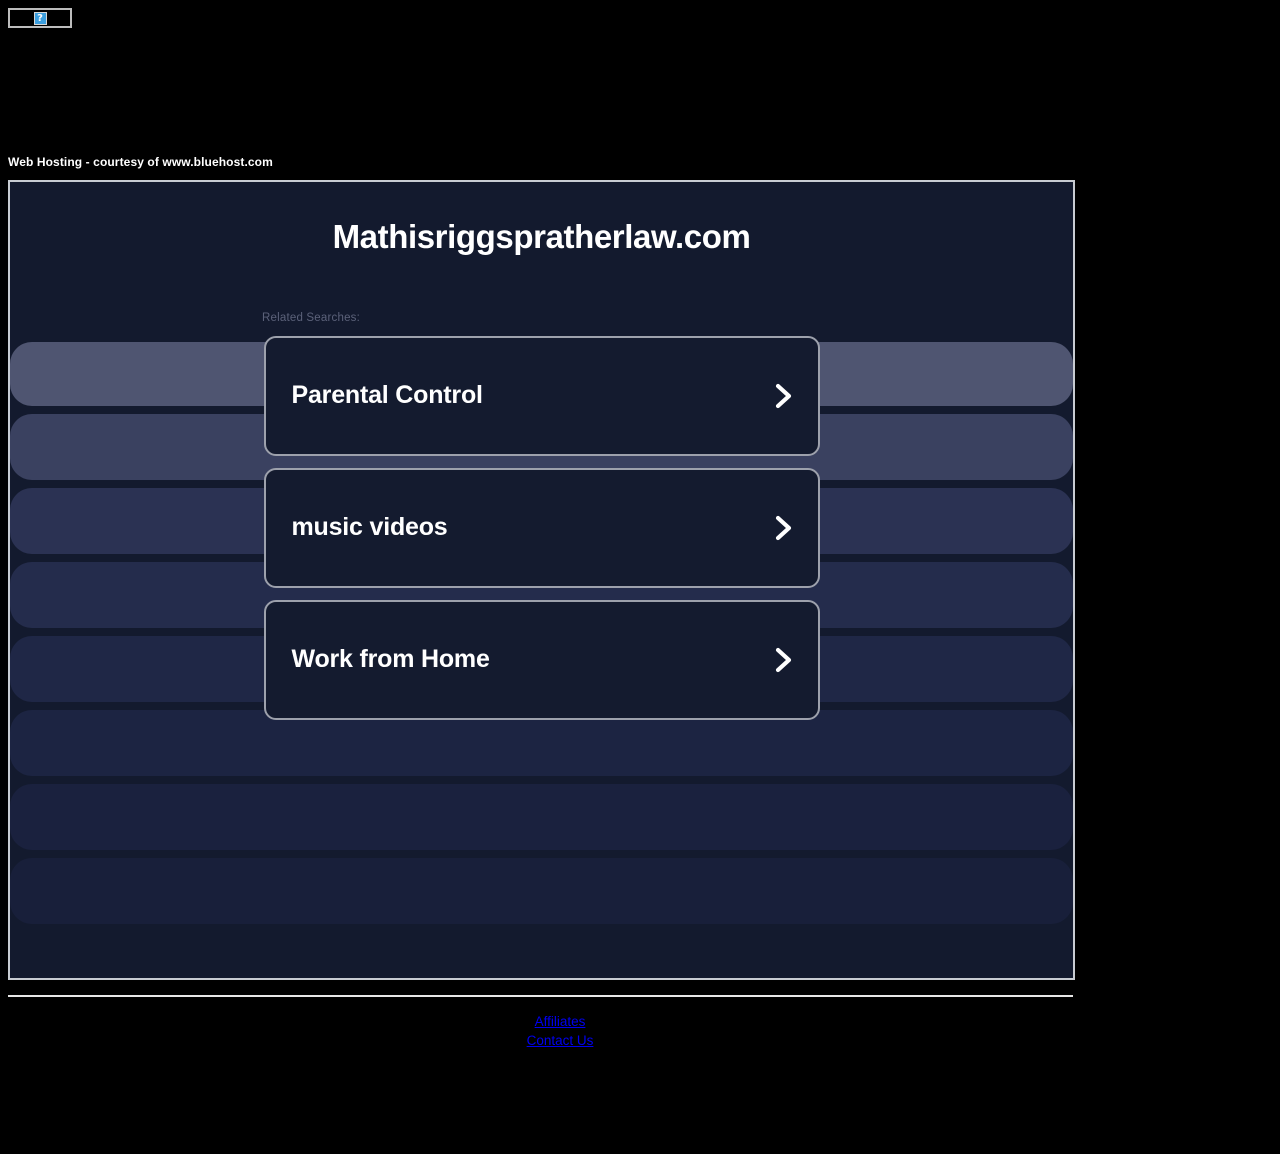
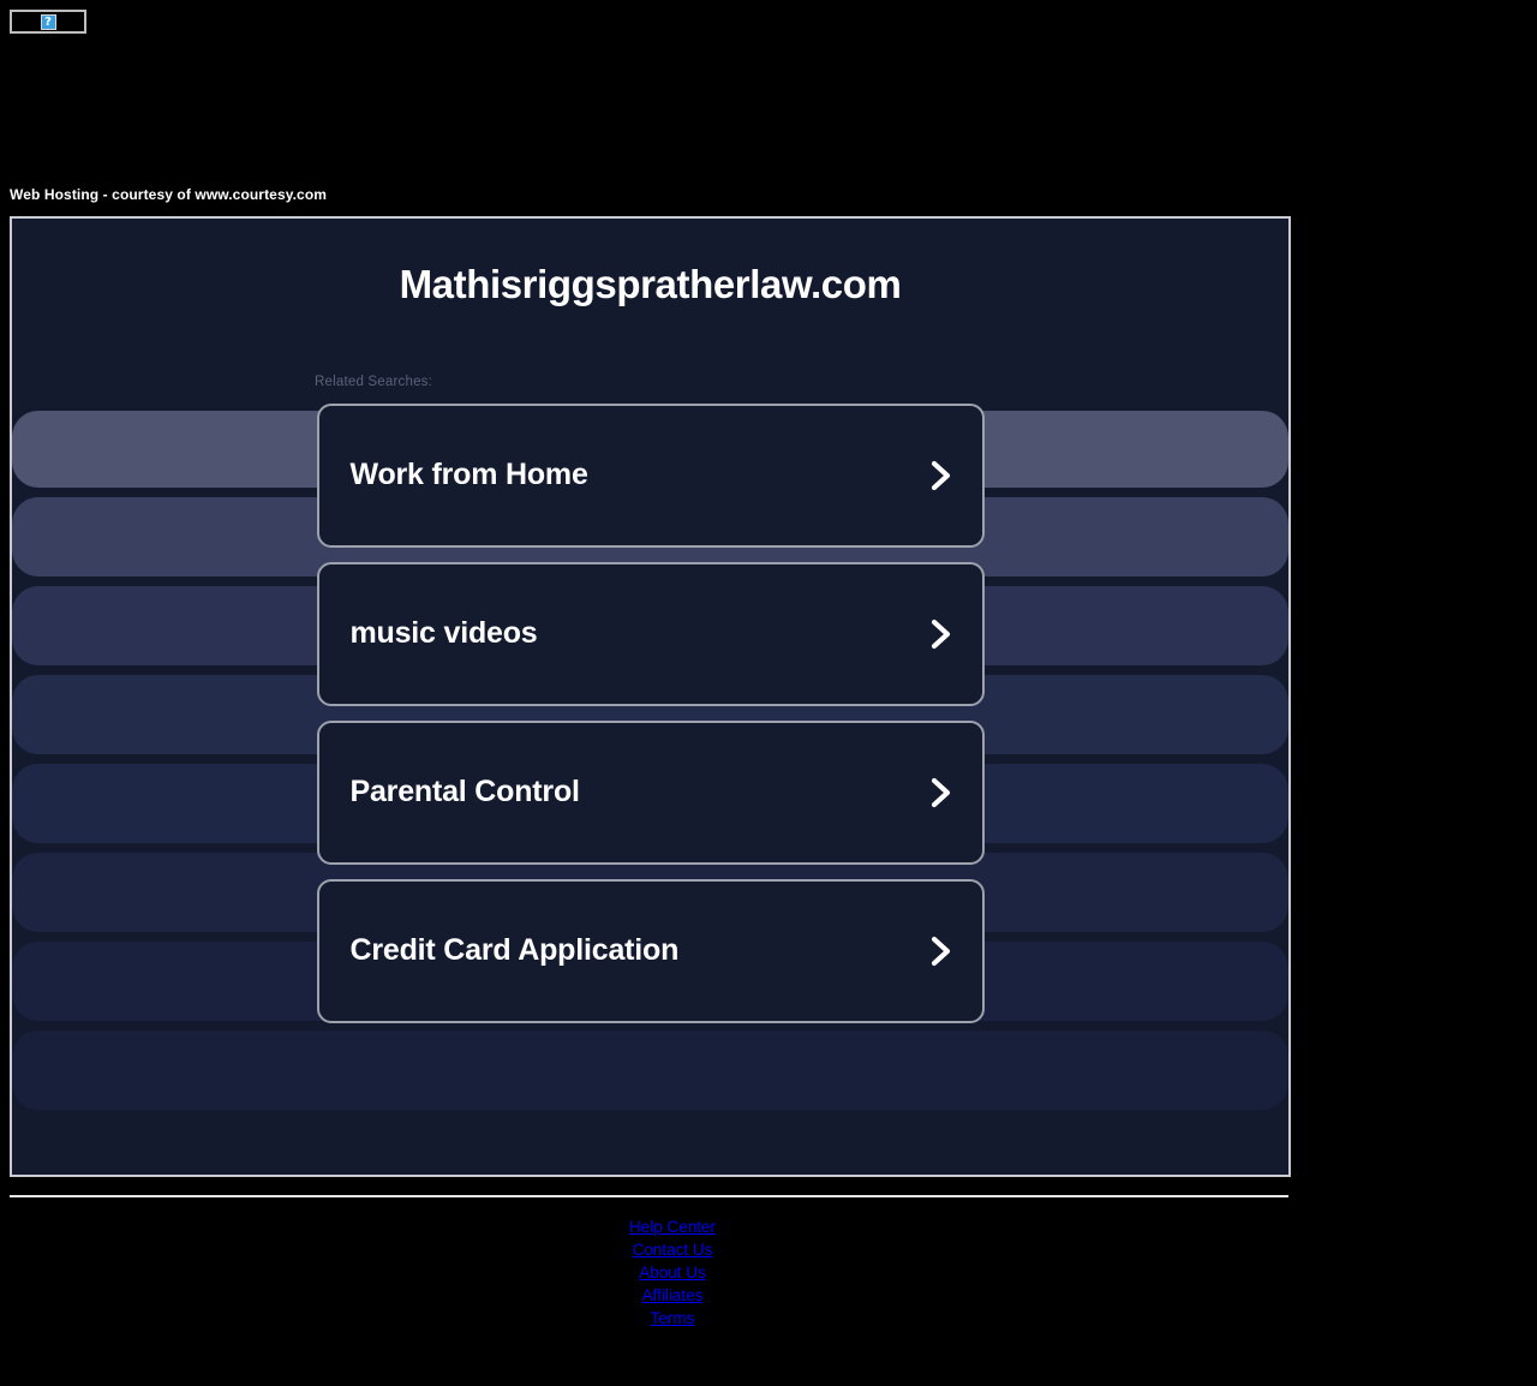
  ?
- Web Hosting - courtesy of www.bluehost.com
+ Web Hosting - courtesy of www.courtesy.com
  Mathisriggspratherlaw.com
  Related Searches:
- Parental Control
+ Work from Home
  music videos
- Work from Home
+ Parental Control
+ Credit Card Application
+ Help Center
- Affiliates
+ Contact Us
+ About Us
- Contact Us
+ Affiliates
+ Terms
